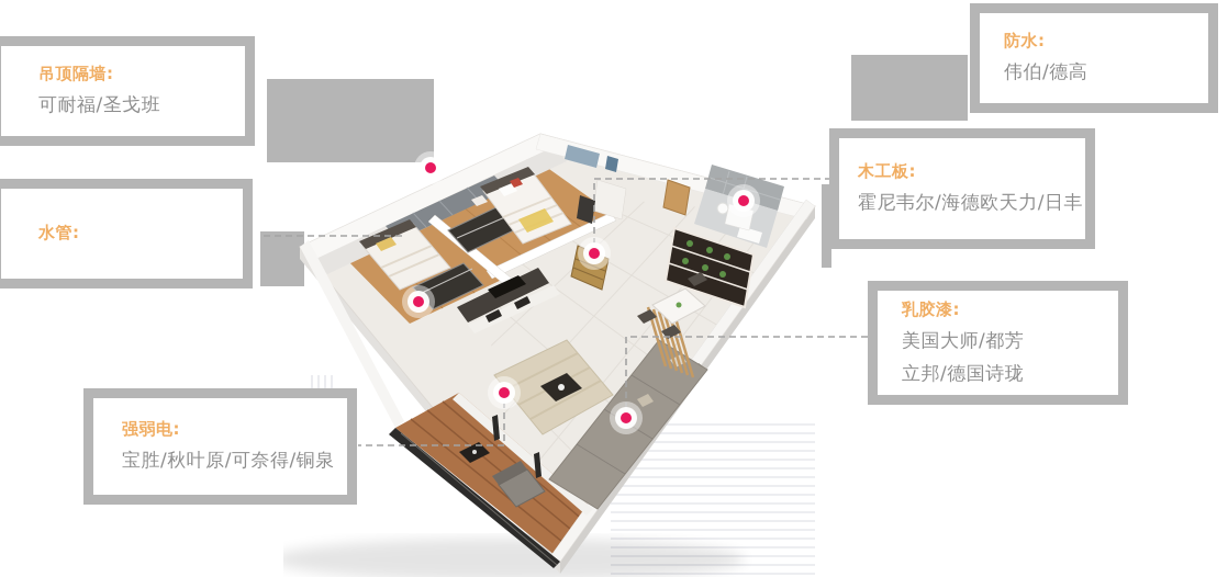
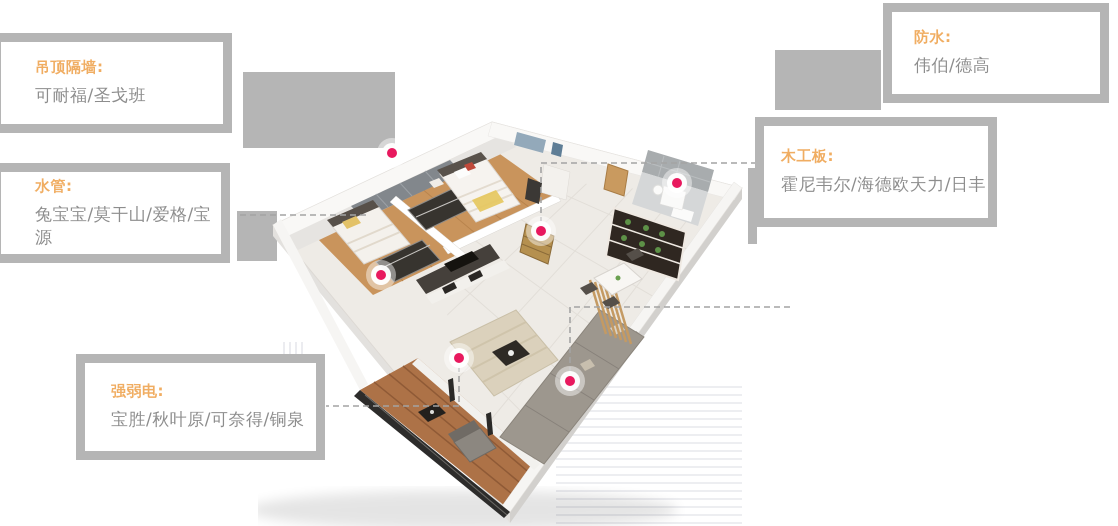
  吊顶隔墙:
  可耐福/圣戈班
  水管:
+ 兔宝宝/莫干山/爱格/宝源
  强弱电:
  宝胜/秋叶原/可奈得/铜泉
  防水:
  伟伯/德高
  木工板:
  霍尼韦尔/海德欧天力/日丰
- 乳胶漆:
- 美国大师/都芳
- 立邦/德国诗珑
